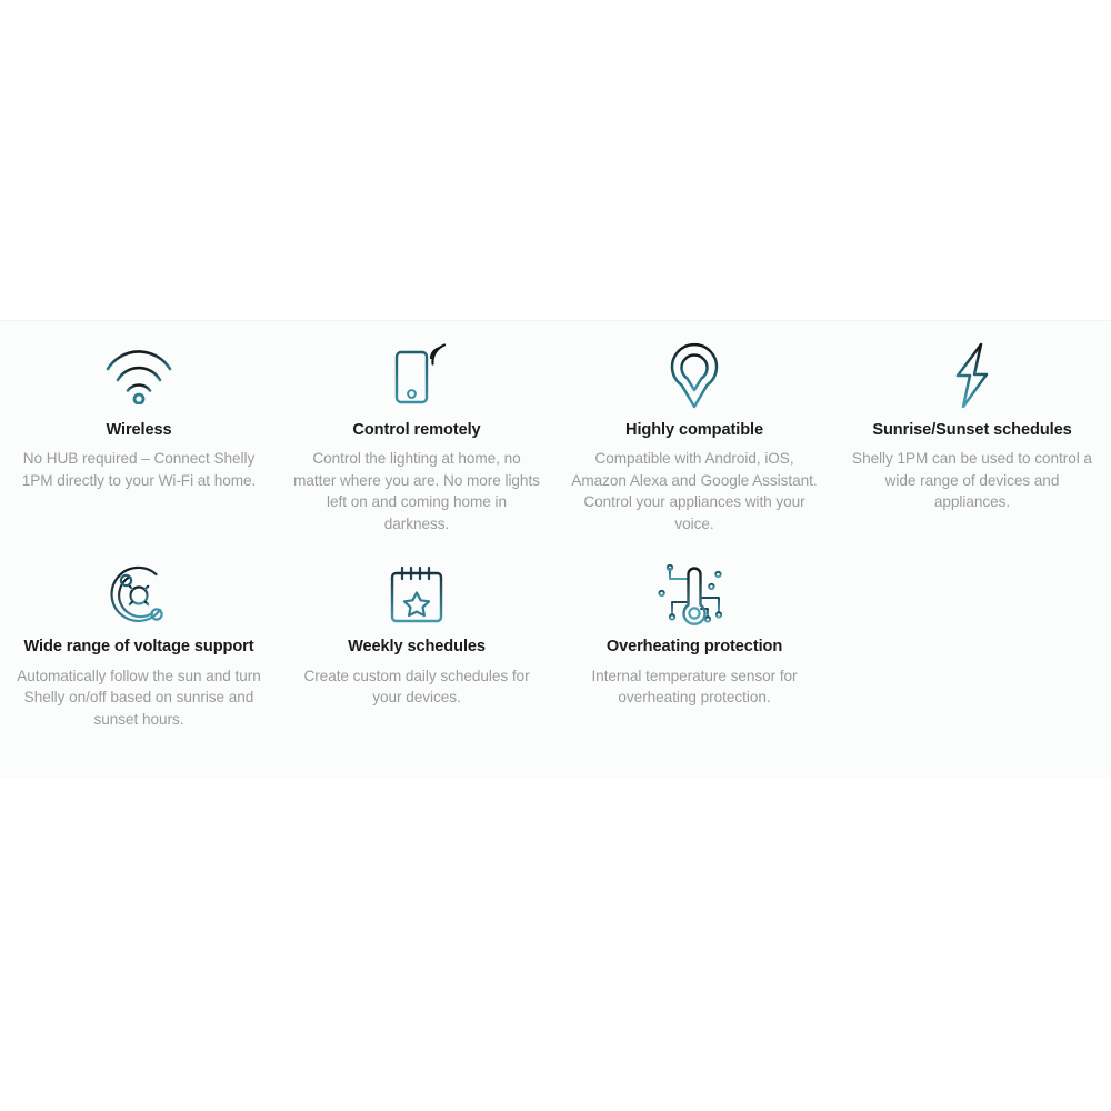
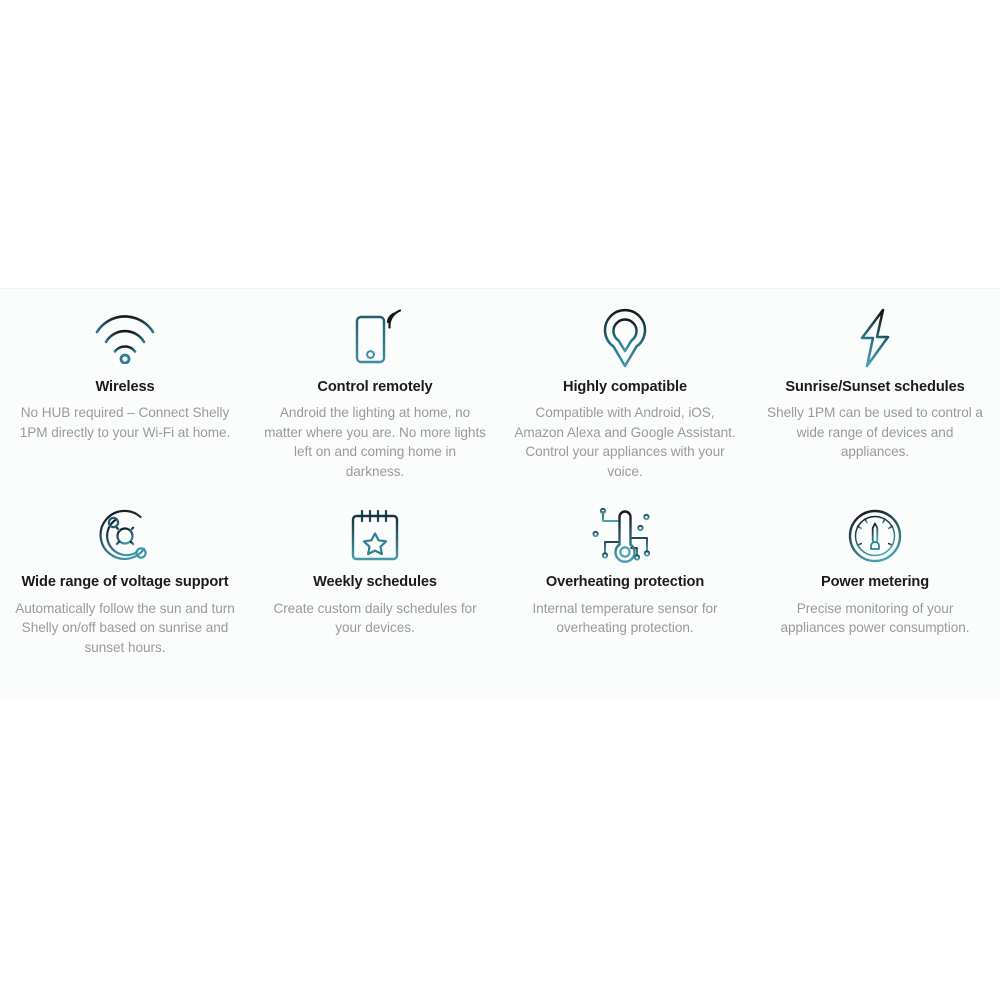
  Wireless
  No HUB required – Connect Shelly 1PM directly to your Wi-Fi at home.
  Control remotely
- Control the lighting at home, no matter where you are. No more lights left on and coming home in darkness.
+ Android the lighting at home, no matter where you are. No more lights left on and coming home in darkness.
  Highly compatible
  Compatible with Android, iOS, Amazon Alexa and Google Assistant. Control your appliances with your voice.
  Sunrise/Sunset schedules
  Shelly 1PM can be used to control a wide range of devices and appliances.
  Wide range of voltage support
  Automatically follow the sun and turn Shelly on/off based on sunrise and sunset hours.
  Weekly schedules
  Create custom daily schedules for your devices.
  Overheating protection
  Internal temperature sensor for overheating protection.
+ Power metering
+ Precise monitoring of your appliances power consumption.
